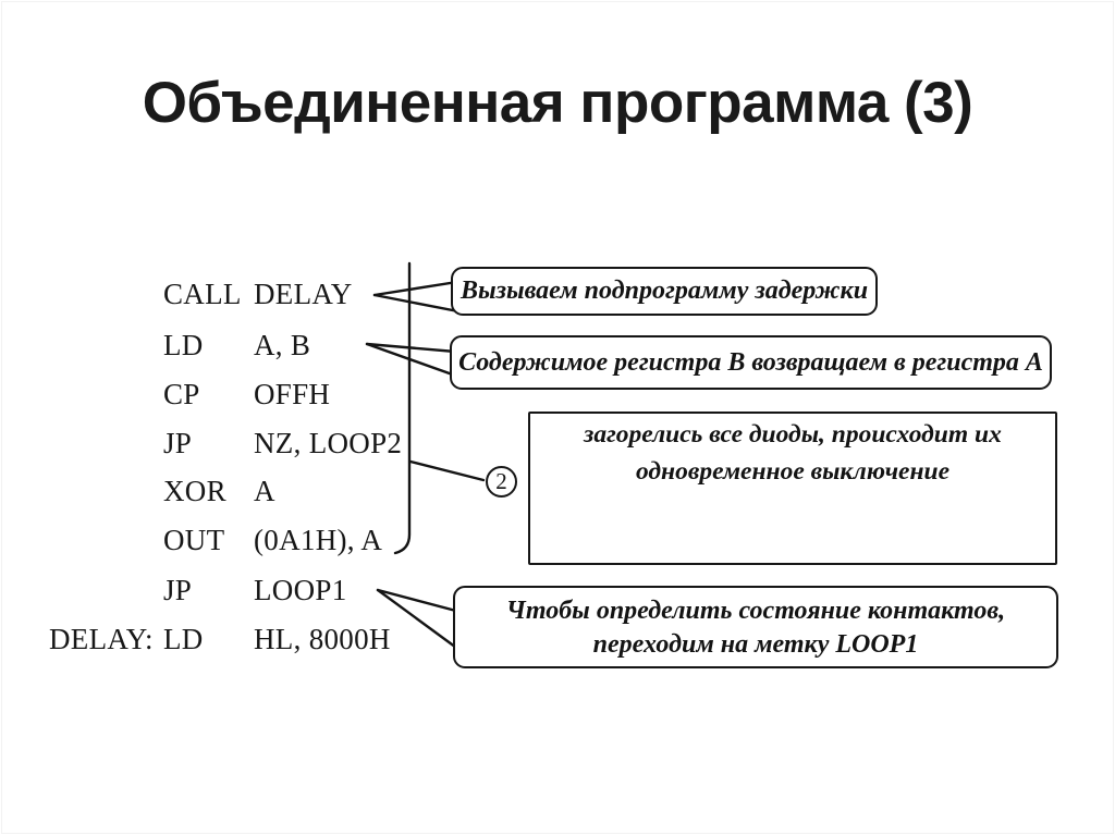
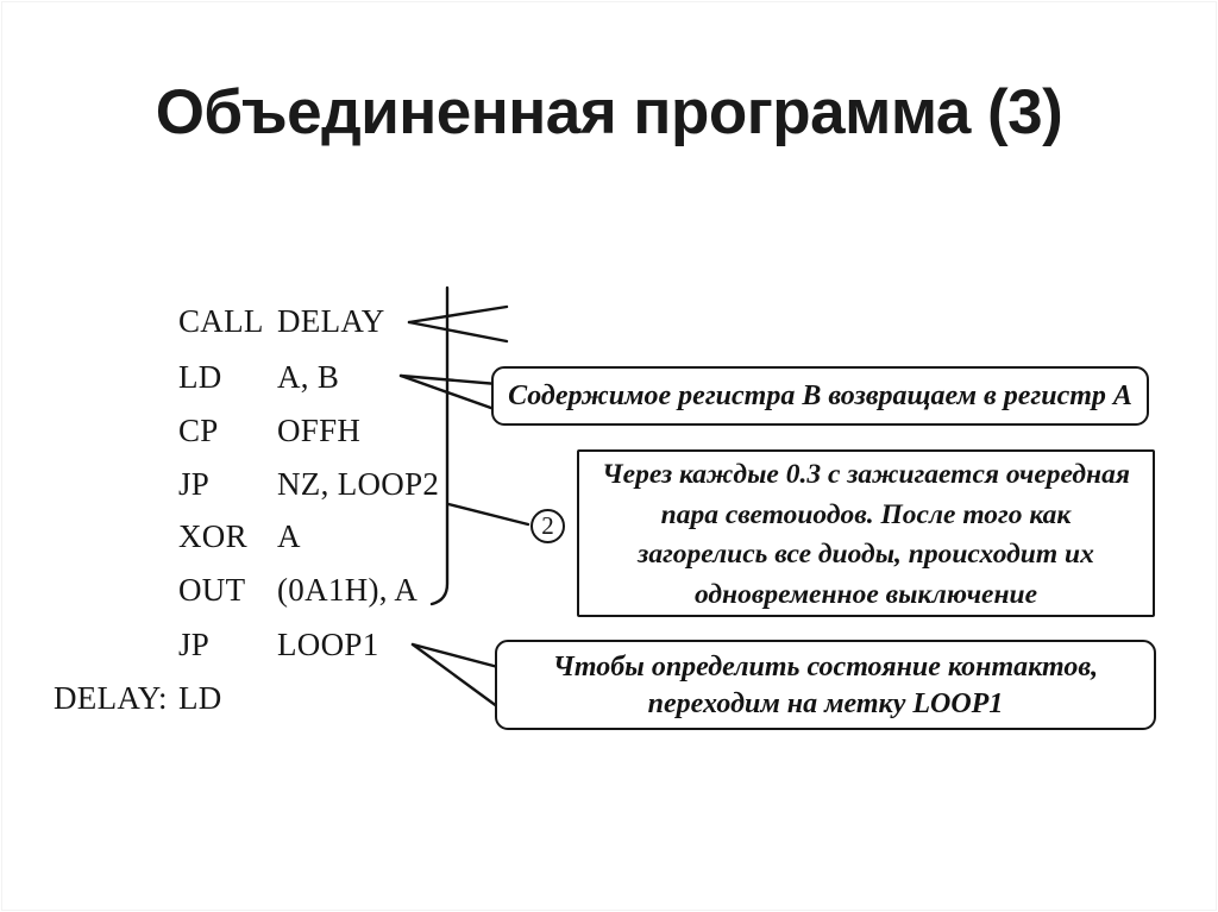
  Объединенная программа (3)
  CALL
  DELAY
  LD
  A, B
  CP
  OFFH
  JP
  NZ, LOOP2
  XOR
  A
  OUT
  (0A1H), A
  JP
  LOOP1
  DELAY:
  LD
- HL, 8000H
- Вызываем подпрограмму задержки
- Содержимое регистра B возвращаем в регистра A
+ Содержимое регистра B возвращаем в регистр A
+ Через каждые 0.3 с зажигается очередная
+ пара светоиодов. После того как
  загорелись все диоды, происходит их
  одновременное выключение
  Чтобы определить состояние контактов,
  переходим на метку LOOP1
  2
